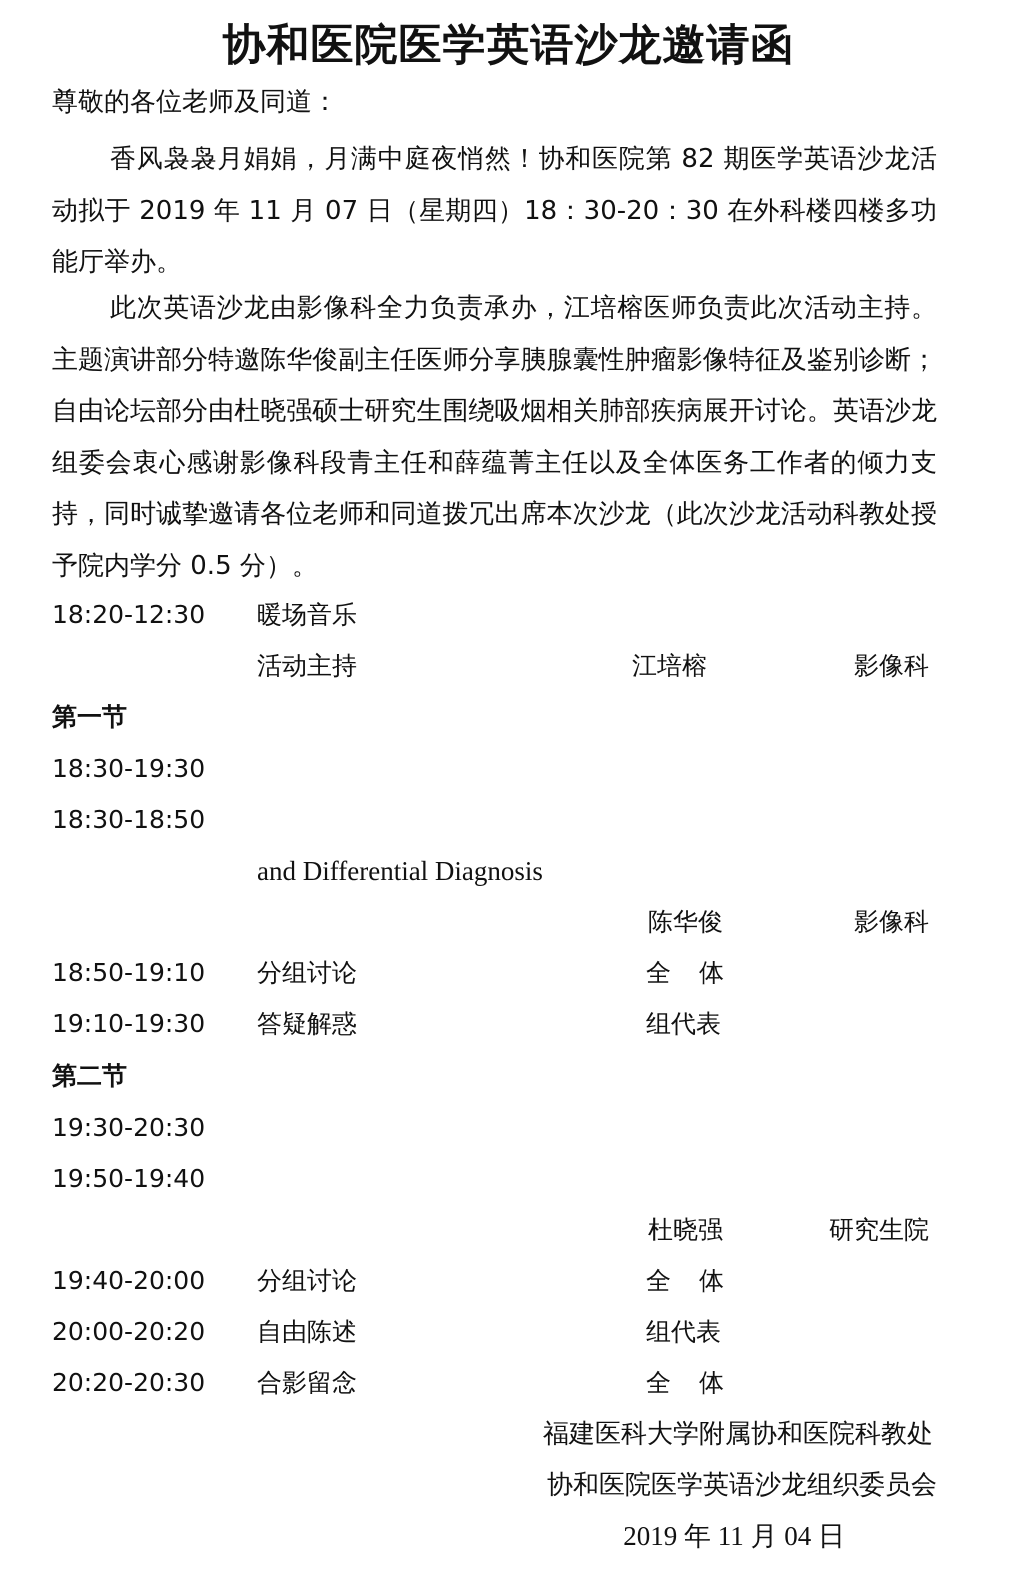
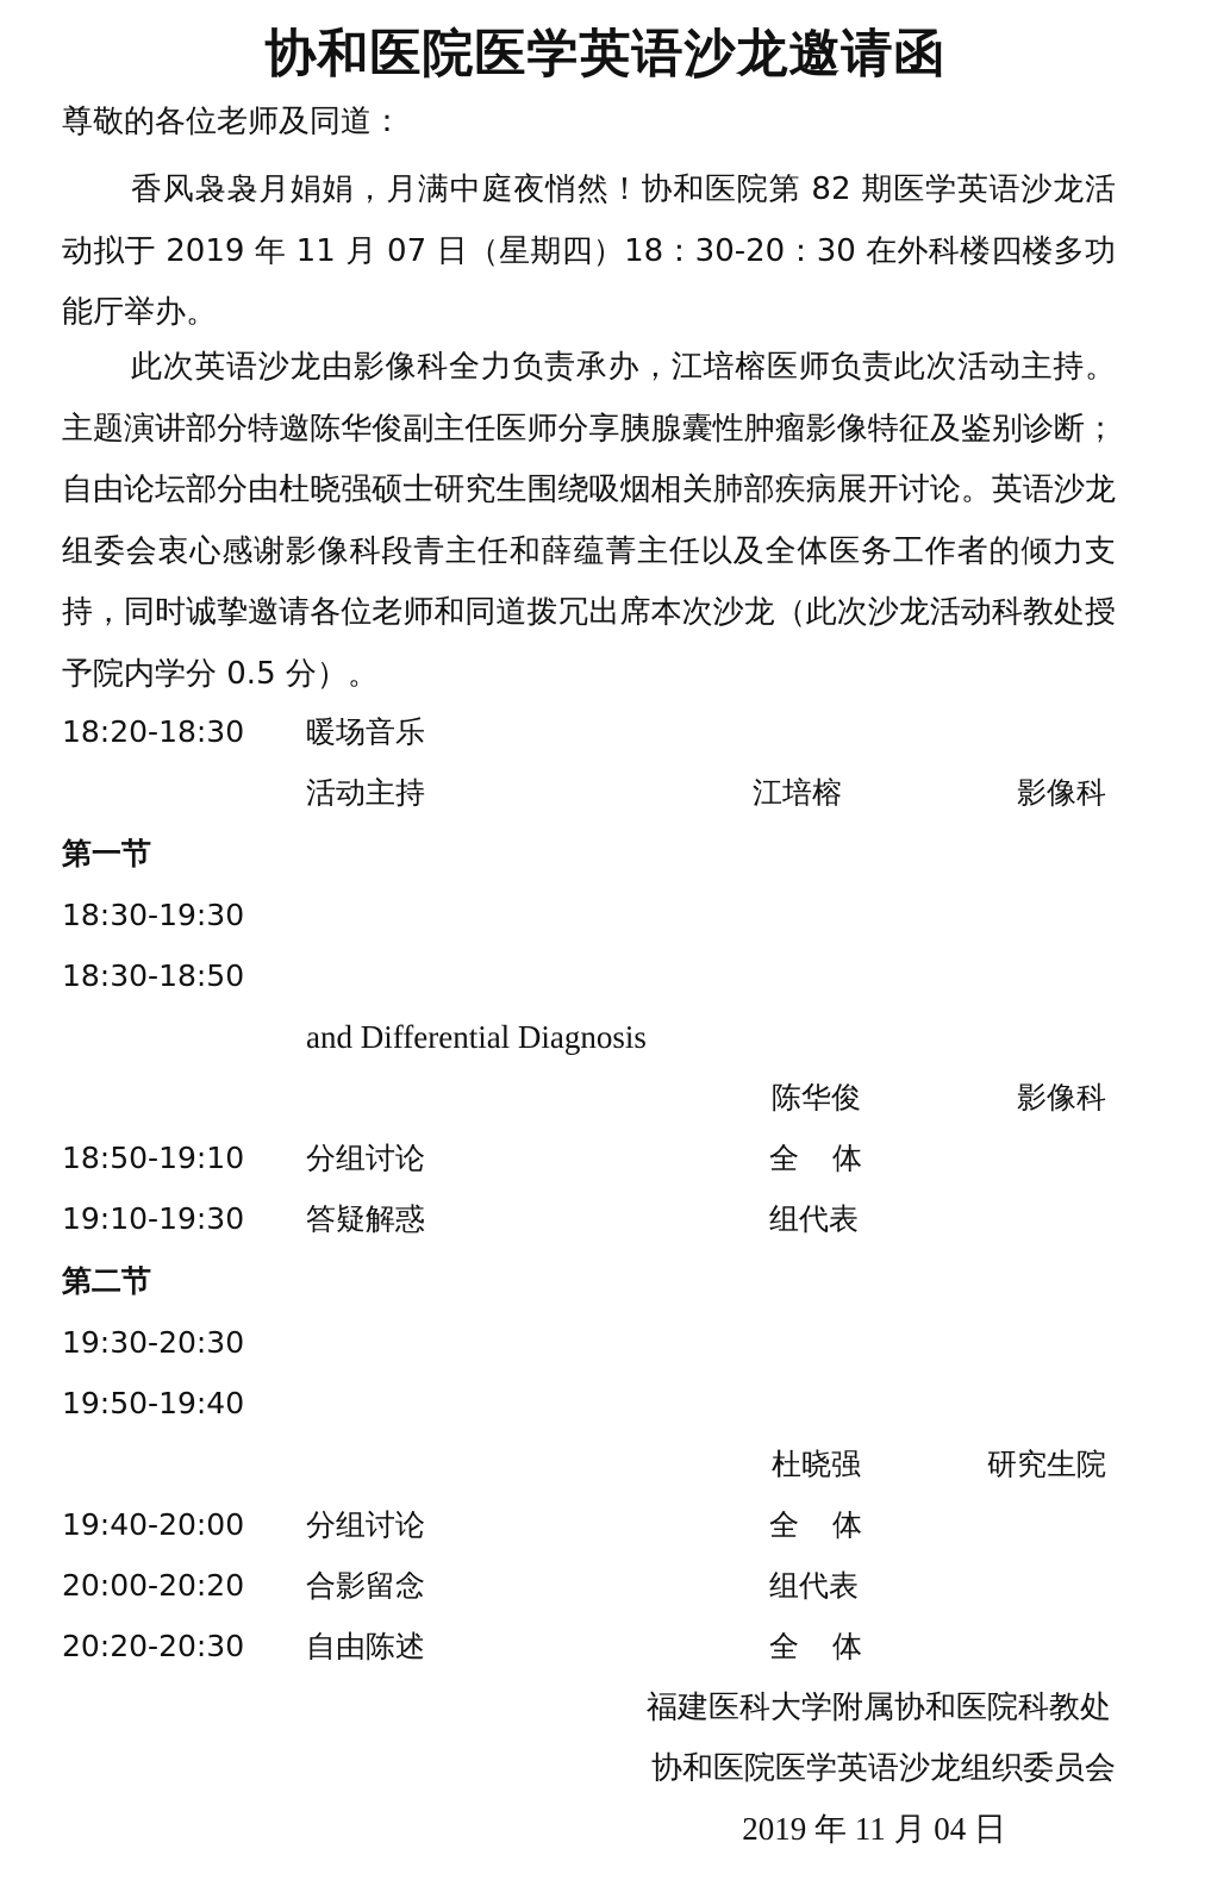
  协和医院医学英语沙龙邀请函
  尊敬的各位老师及同道：
  香风袅袅月娟娟，月满中庭夜悄然！协和医院第 82 期医学英语沙龙活动拟于 2019 年 11 月 07 日（星期四）18：30-20：30 在外科楼四楼多功能厅举办。
  此次英语沙龙由影像科全力负责承办，江培榕医师负责此次活动主持。主题演讲部分特邀陈华俊副主任医师分享胰腺囊性肿瘤影像特征及鉴别诊断；自由论坛部分由杜晓强硕士研究生围绕吸烟相关肺部疾病展开讨论。英语沙龙组委会衷心感谢影像科段青主任和薛蕴菁主任以及全体医务工作者的倾力支持，同时诚挚邀请各位老师和同道拨冗出席本次沙龙（此次沙龙活动科教处授予院内学分 0.5 分）。
- 18:20-12:30
+ 18:20-18:30
  暖场音乐
  活动主持
  江培榕
  影像科
  第一节
  18:30-19:30
  18:30-18:50
  and Differential Diagnosis
  陈华俊
  影像科
  18:50-19:10
  分组讨论
  全体
  19:10-19:30
  答疑解惑
  组代表
  第二节
  19:30-20:30
  19:50-19:40
  杜晓强
  研究生院
  19:40-20:00
  分组讨论
  全体
  20:00-20:20
- 自由陈述
+ 合影留念
  组代表
  20:20-20:30
- 合影留念
+ 自由陈述
  全体
  福建医科大学附属协和医院科教处
  协和医院医学英语沙龙组织委员会
  2019 年 11 月 04 日
